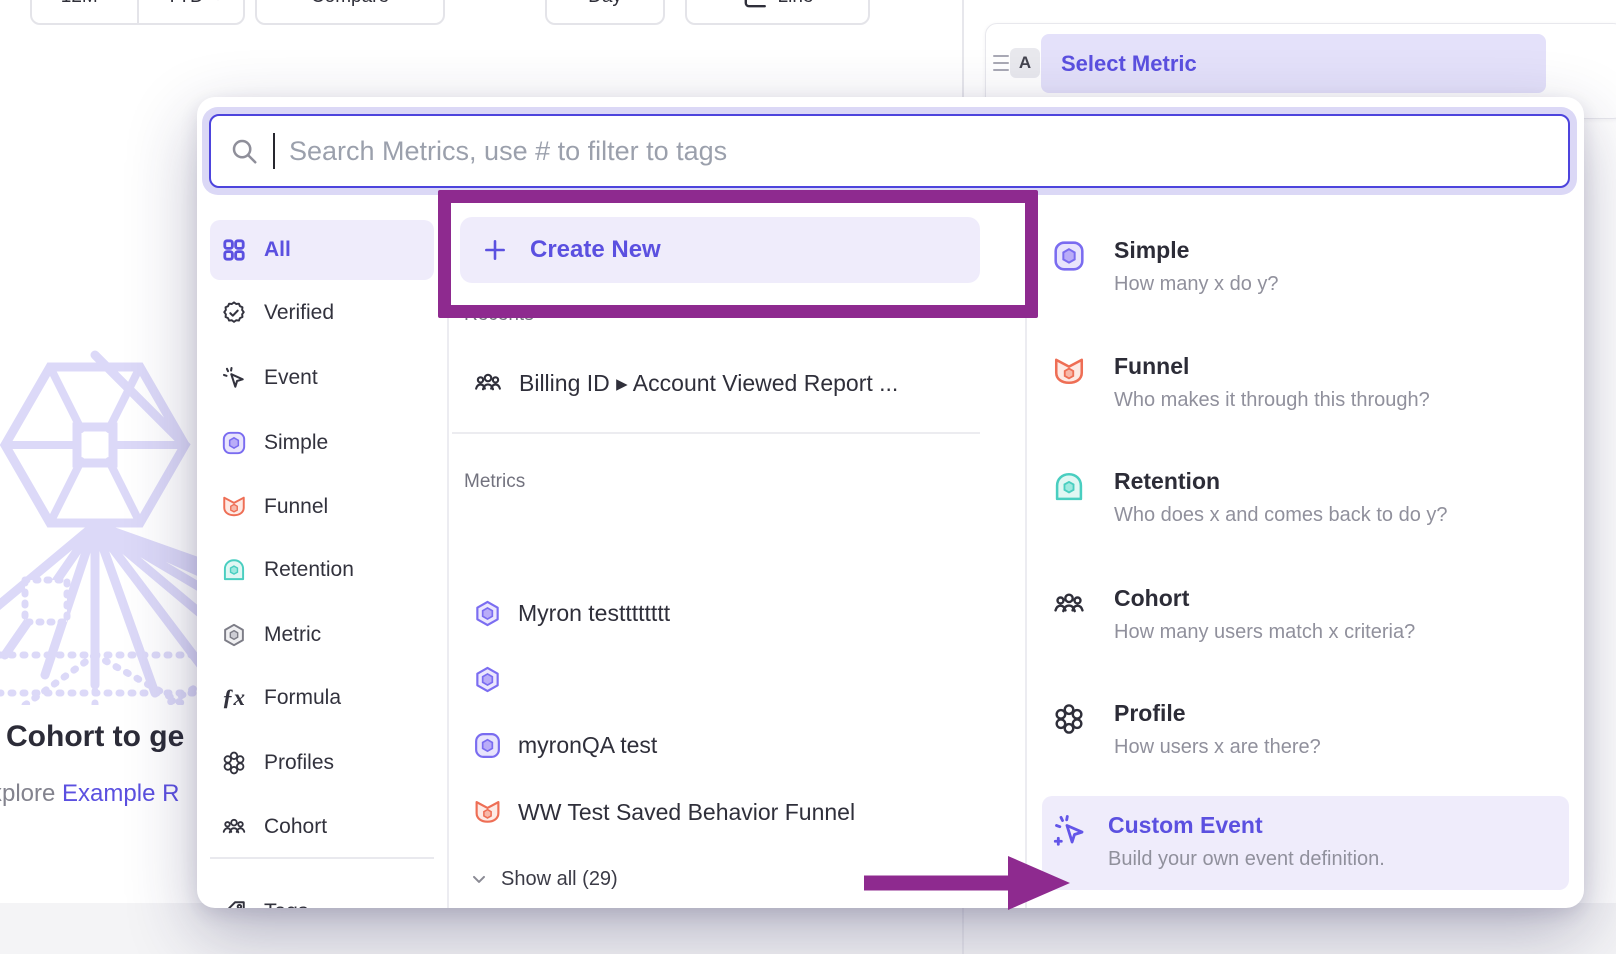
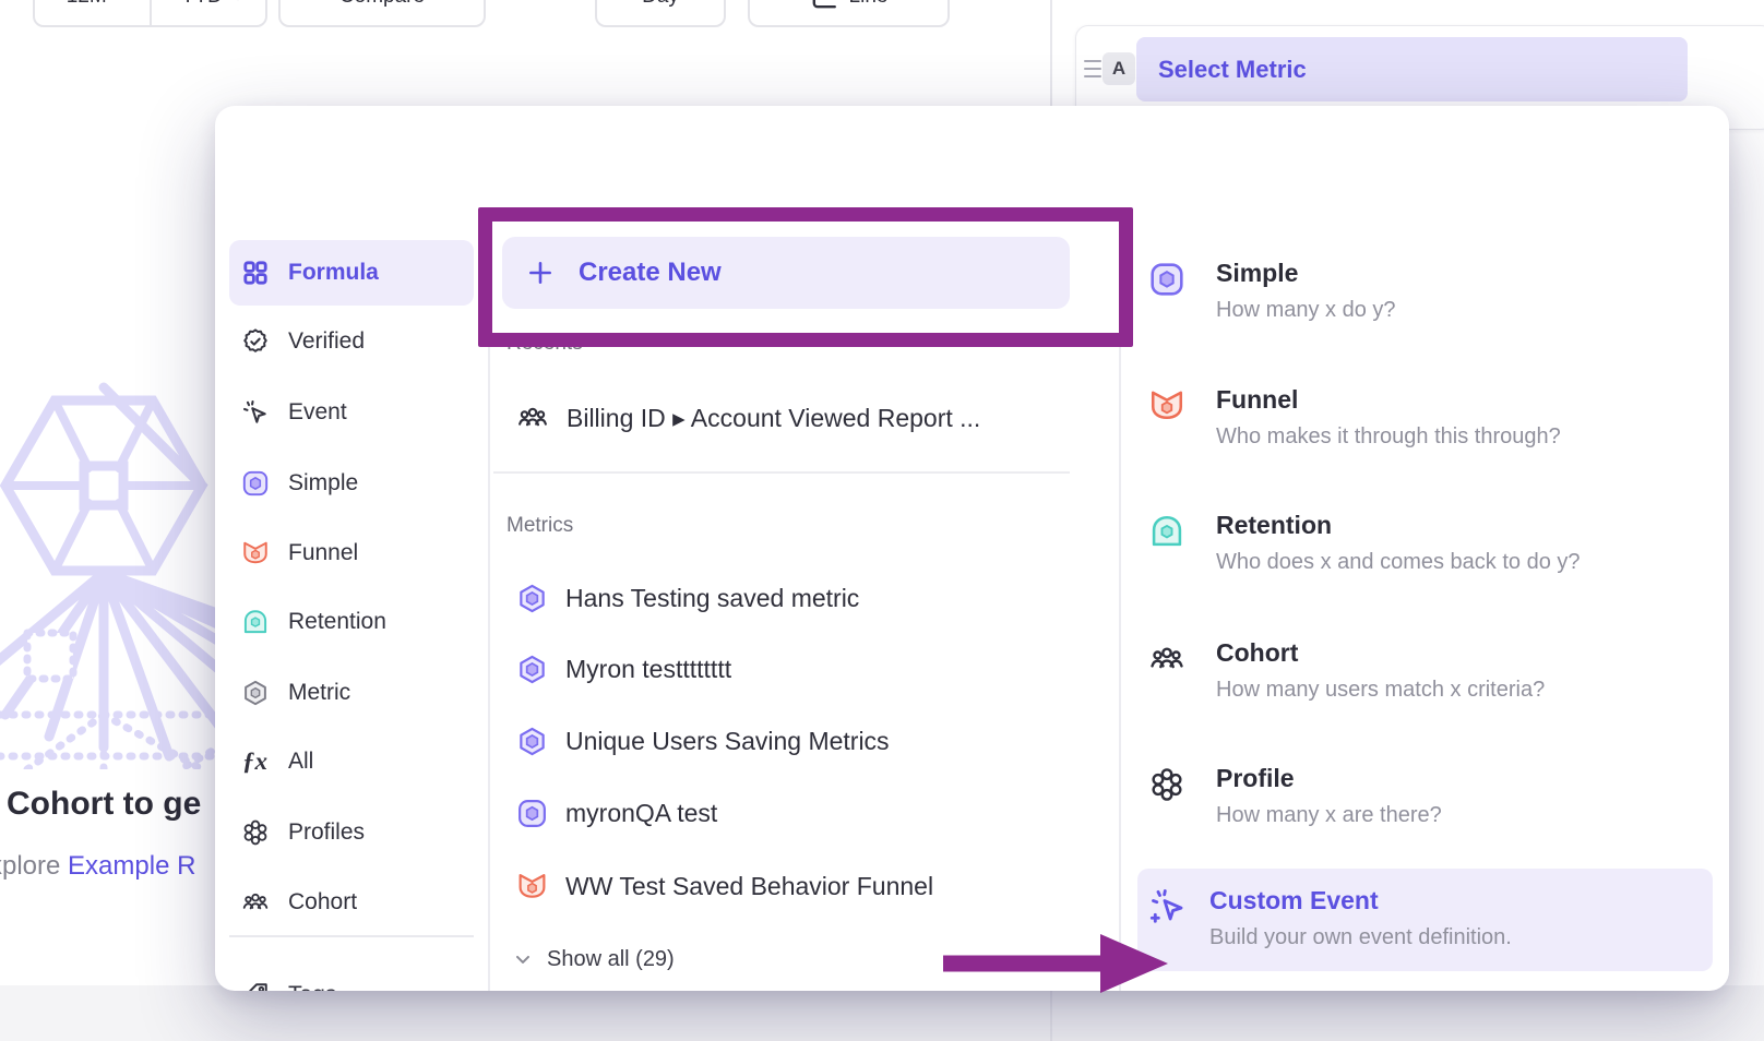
  Cohort to ge
  plore Example R
  A
  Select Metric
- Search Metrics, use # to filter to tags
- All
+ Formula
  Verified
  Event
  Simple
  Funnel
  Retention
  Metric
  ƒx
- Formula
+ All
  Profiles
  Cohort
  Create New
  Recents
  Billing ID ▸ Account Viewed Report ...
  Metrics
+ Hans Testing saved metric
  Myron testttttttt
+ Unique Users Saving Metrics
  myronQA test
  WW Test Saved Behavior Funnel
  Show all (29)
  Simple
  How many x do y?
  Funnel
  Who makes it through this through?
  Retention
  Who does x and comes back to do y?
  Cohort
  How many users match x criteria?
  Profile
- How users x are there?
+ How many x are there?
  Custom Event
  Build your own event definition.
